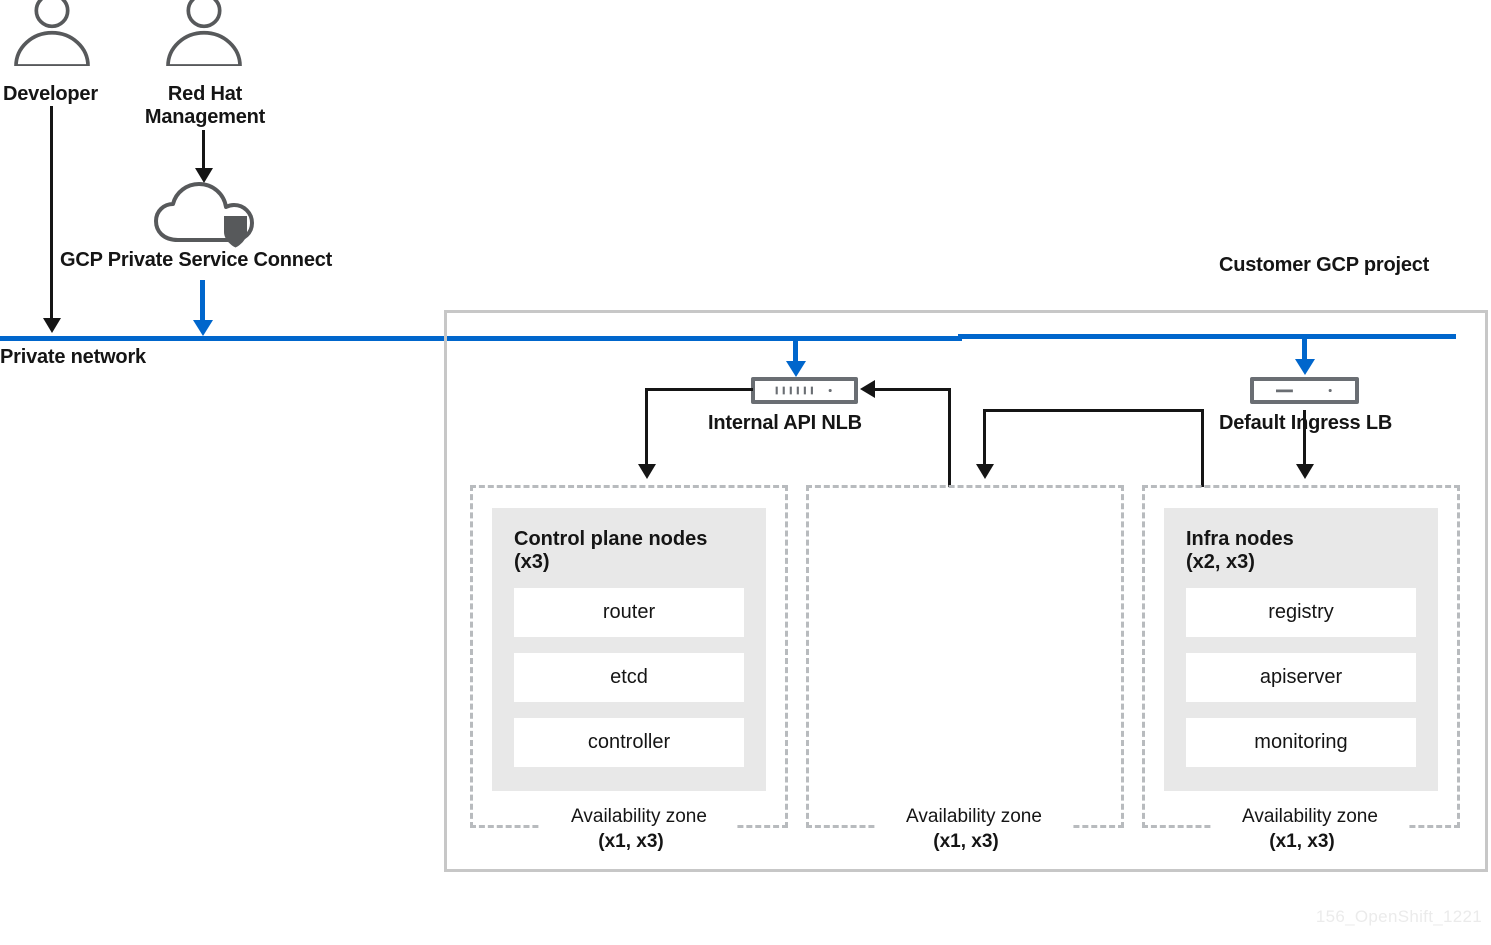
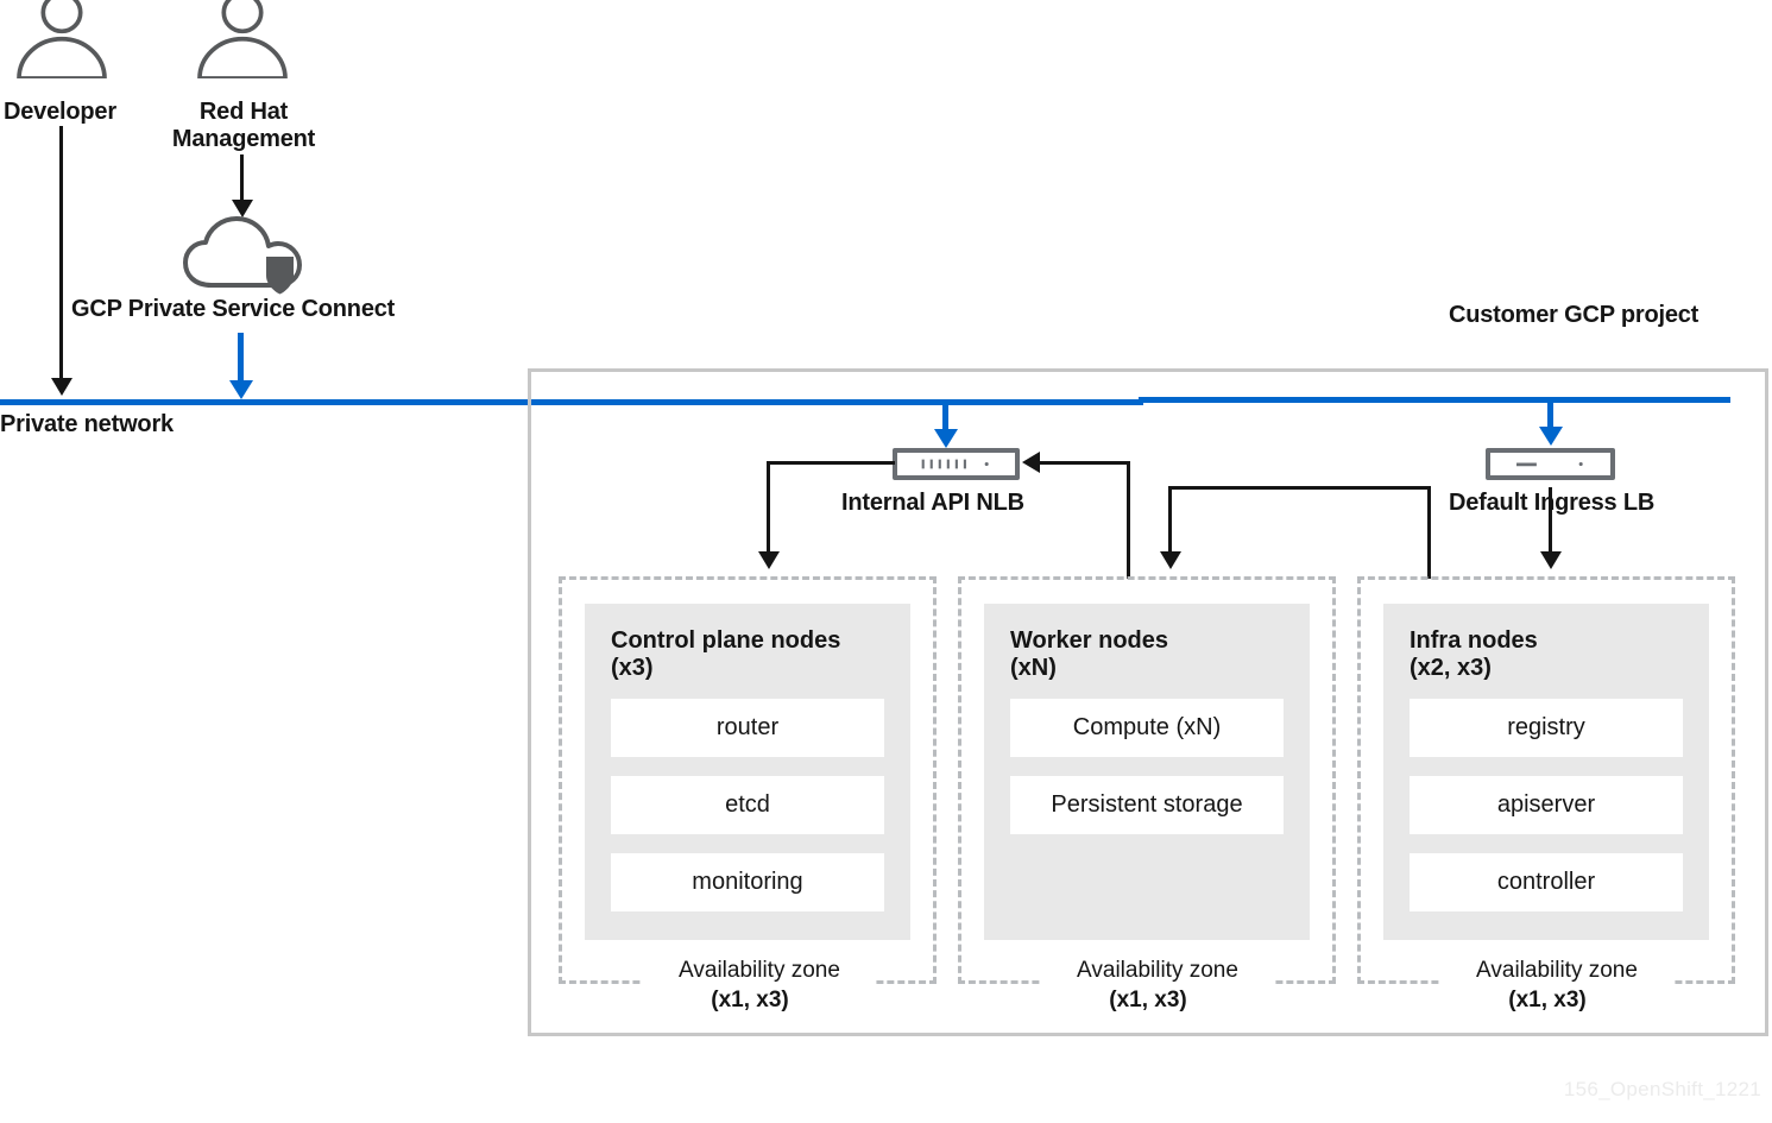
  Developer
  Red Hat
  Management
  GCP Private Service Connect
  Private network
  Customer GCP project
  Internal API NLB
  Default Igress LB
  Control plane nodes
  (x3)
  router
  etcd
- controller
+ monitoring
  Availability zone
  (x1, x3)
+ Worker nodes
+ (xN)
+ Compute (xN)
+ Persistent storage
  Availability zone
  (x1, x3)
  Infra nodes
  (x2, x3)
  registry
  apiserver
- monitoring
+ controller
  Availability zone
  (x1, x3)
